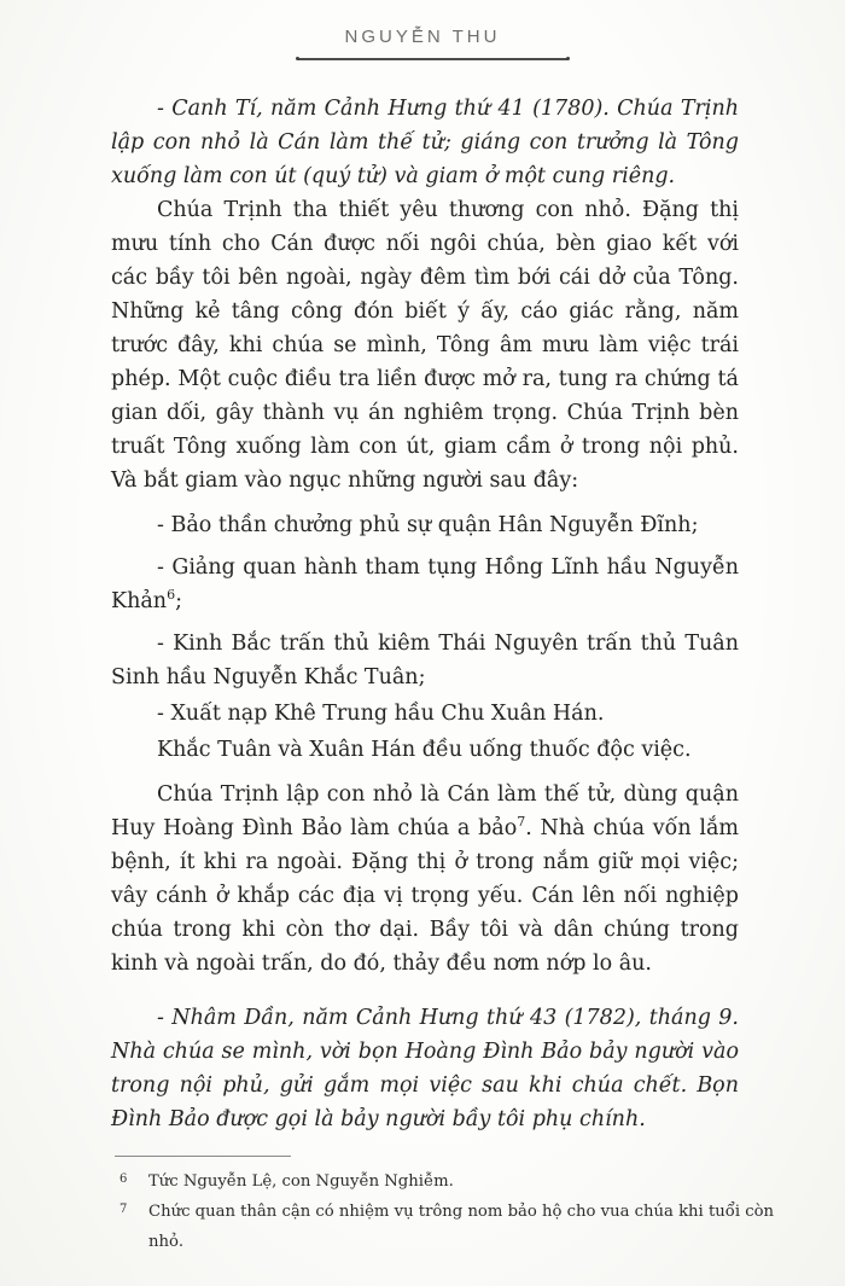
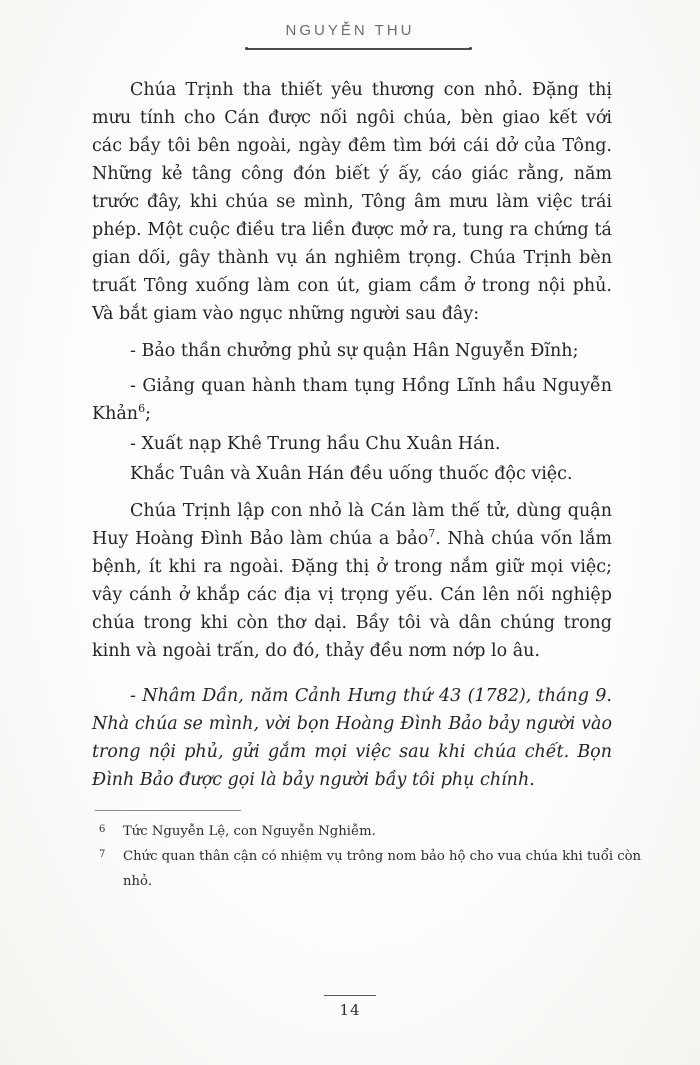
  NGUYỄN THU
- - Canh Tí, năm Cảnh Hưng thứ 41 (1780). Chúa Trịnh lập con nhỏ là Cán làm thế tử; giáng con trưởng là Tông xuống làm con út (quý tử) và giam ở một cung riêng.
  Chúa Trịnh tha thiết yêu thương con nhỏ. Đặng thị mưu tính cho Cán được nối ngôi chúa, bèn giao kết với các bầy tôi bên ngoài, ngày đêm tìm bới cái dở của Tông. Những kẻ tâng công đón biết ý ấy, cáo giác rằng, năm trước đây, khi chúa se mình, Tông âm mưu làm việc trái phép. Một cuộc điều tra liền được mở ra, tung ra chứng tá gian dối, gây thành vụ án nghiêm trọng. Chúa Trịnh bèn truất Tông xuống làm con út, giam cầm ở trong nội phủ. Và bắt giam vào ngục những người sau đây:
  - Bảo thần chưởng phủ sự quận Hân Nguyễn Đĩnh;
  - Giảng quan hành tham tụng Hồng Lĩnh hầu Nguyễn Khản6;
- - Kinh Bắc trấn thủ kiêm Thái Nguyên trấn thủ Tuân Sinh hầu Nguyễn Khắc Tuân;
  - Xuất nạp Khê Trung hầu Chu Xuân Hán.
  Khắc Tuân và Xuân Hán đều uống thuốc độc việc.
  Chúa Trịnh lập con nhỏ là Cán làm thế tử, dùng quận Huy Hoàng Đình Bảo làm chúa a bảo7. Nhà chúa vốn lắm bệnh, ít khi ra ngoài. Đặng thị ở trong nắm giữ mọi việc; vây cánh ở khắp các địa vị trọng yếu. Cán lên nối nghiệp chúa trong khi còn thơ dại. Bầy tôi và dân chúng trong kinh và ngoài trấn, do đó, thảy đều nơm nớp lo âu.
  - Nhâm Dần, năm Cảnh Hưng thứ 43 (1782), tháng 9. Nhà chúa se mình, vời bọn Hoàng Đình Bảo bảy người vào trong nội phủ, gửi gắm mọi việc sau khi chúa chết. Bọn Đình Bảo được gọi là bảy người bầy tôi phụ chính.
  6
  Tức Nguyễn Lệ, con Nguyễn Nghiễm.
  7
  Chức quan thân cận có nhiệm vụ trông nom bảo hộ cho vua chúa khi tuổi còn nhỏ.
+ 14
